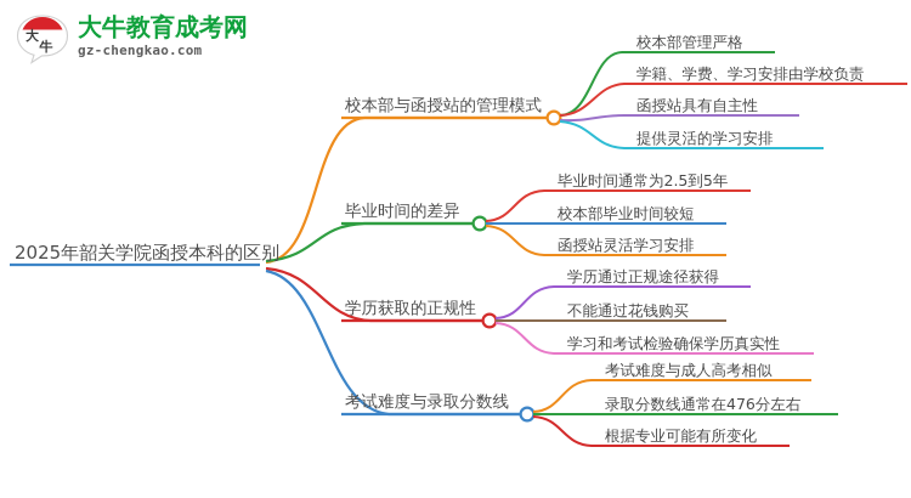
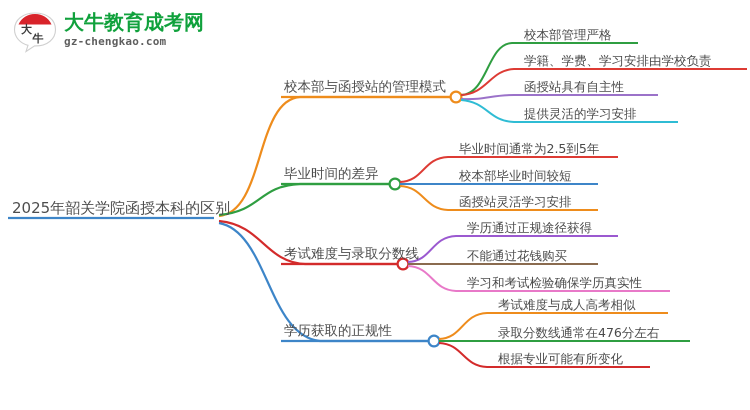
  大
  牛
  大牛教育成考网
  gz-chengkao.com
  2025年韶关学院函授本科的区别
  校本部与函授站的管理模式
  校本部管理严格
  学籍、学费、学习安排由学校负责
  函授站具有自主性
  提供灵活的学习安排
  毕业时间的差异
  毕业时间通常为2.5到5年
  校本部毕业时间较短
  函授站灵活学习安排
- 学历获取的正规性
+ 考试难度与录取分数线
  学历通过正规途径获得
  不能通过花钱购买
  学习和考试检验确保学历真实性
- 考试难度与录取分数线
+ 学历获取的正规性
  考试难度与成人高考相似
  录取分数线通常在476分左右
  根据专业可能有所变化
